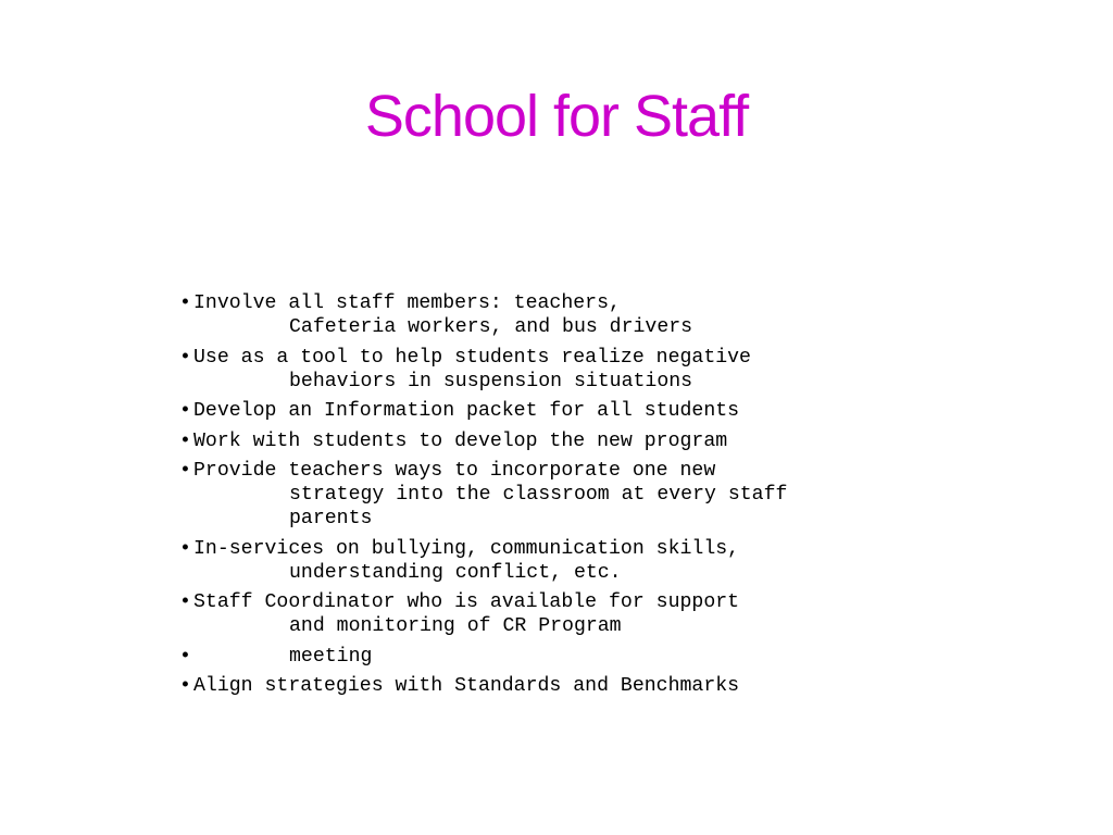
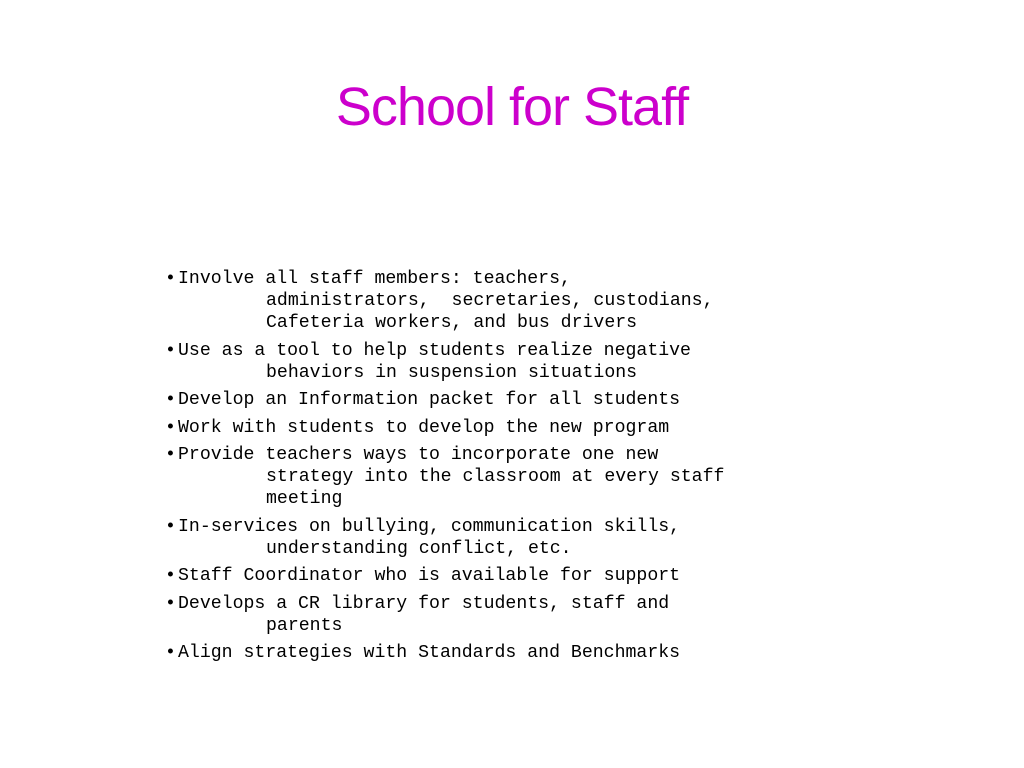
  School for Staff
  •
  Involve all staff members: teachers,
+ administrators, secretaries, custodians,
  Cafeteria workers, and bus drivers
  •
  Use as a tool to help students realize negative
  behaviors in suspension situations
  •
  Develop an Information packet for all students
  •
  Work with students to develop the new program
  •
  Provide teachers ways to incorporate one new
  strategy into the classroom at every staff
- parents
+ meeting
  •
  In-services on bullying, communication skills,
  understanding conflict, etc.
  •
  Staff Coordinator who is available for support
- and monitoring of CR Program
  •
+ Develops a CR library for students, staff and
- meeting
+ parents
  •
  Align strategies with Standards and Benchmarks
